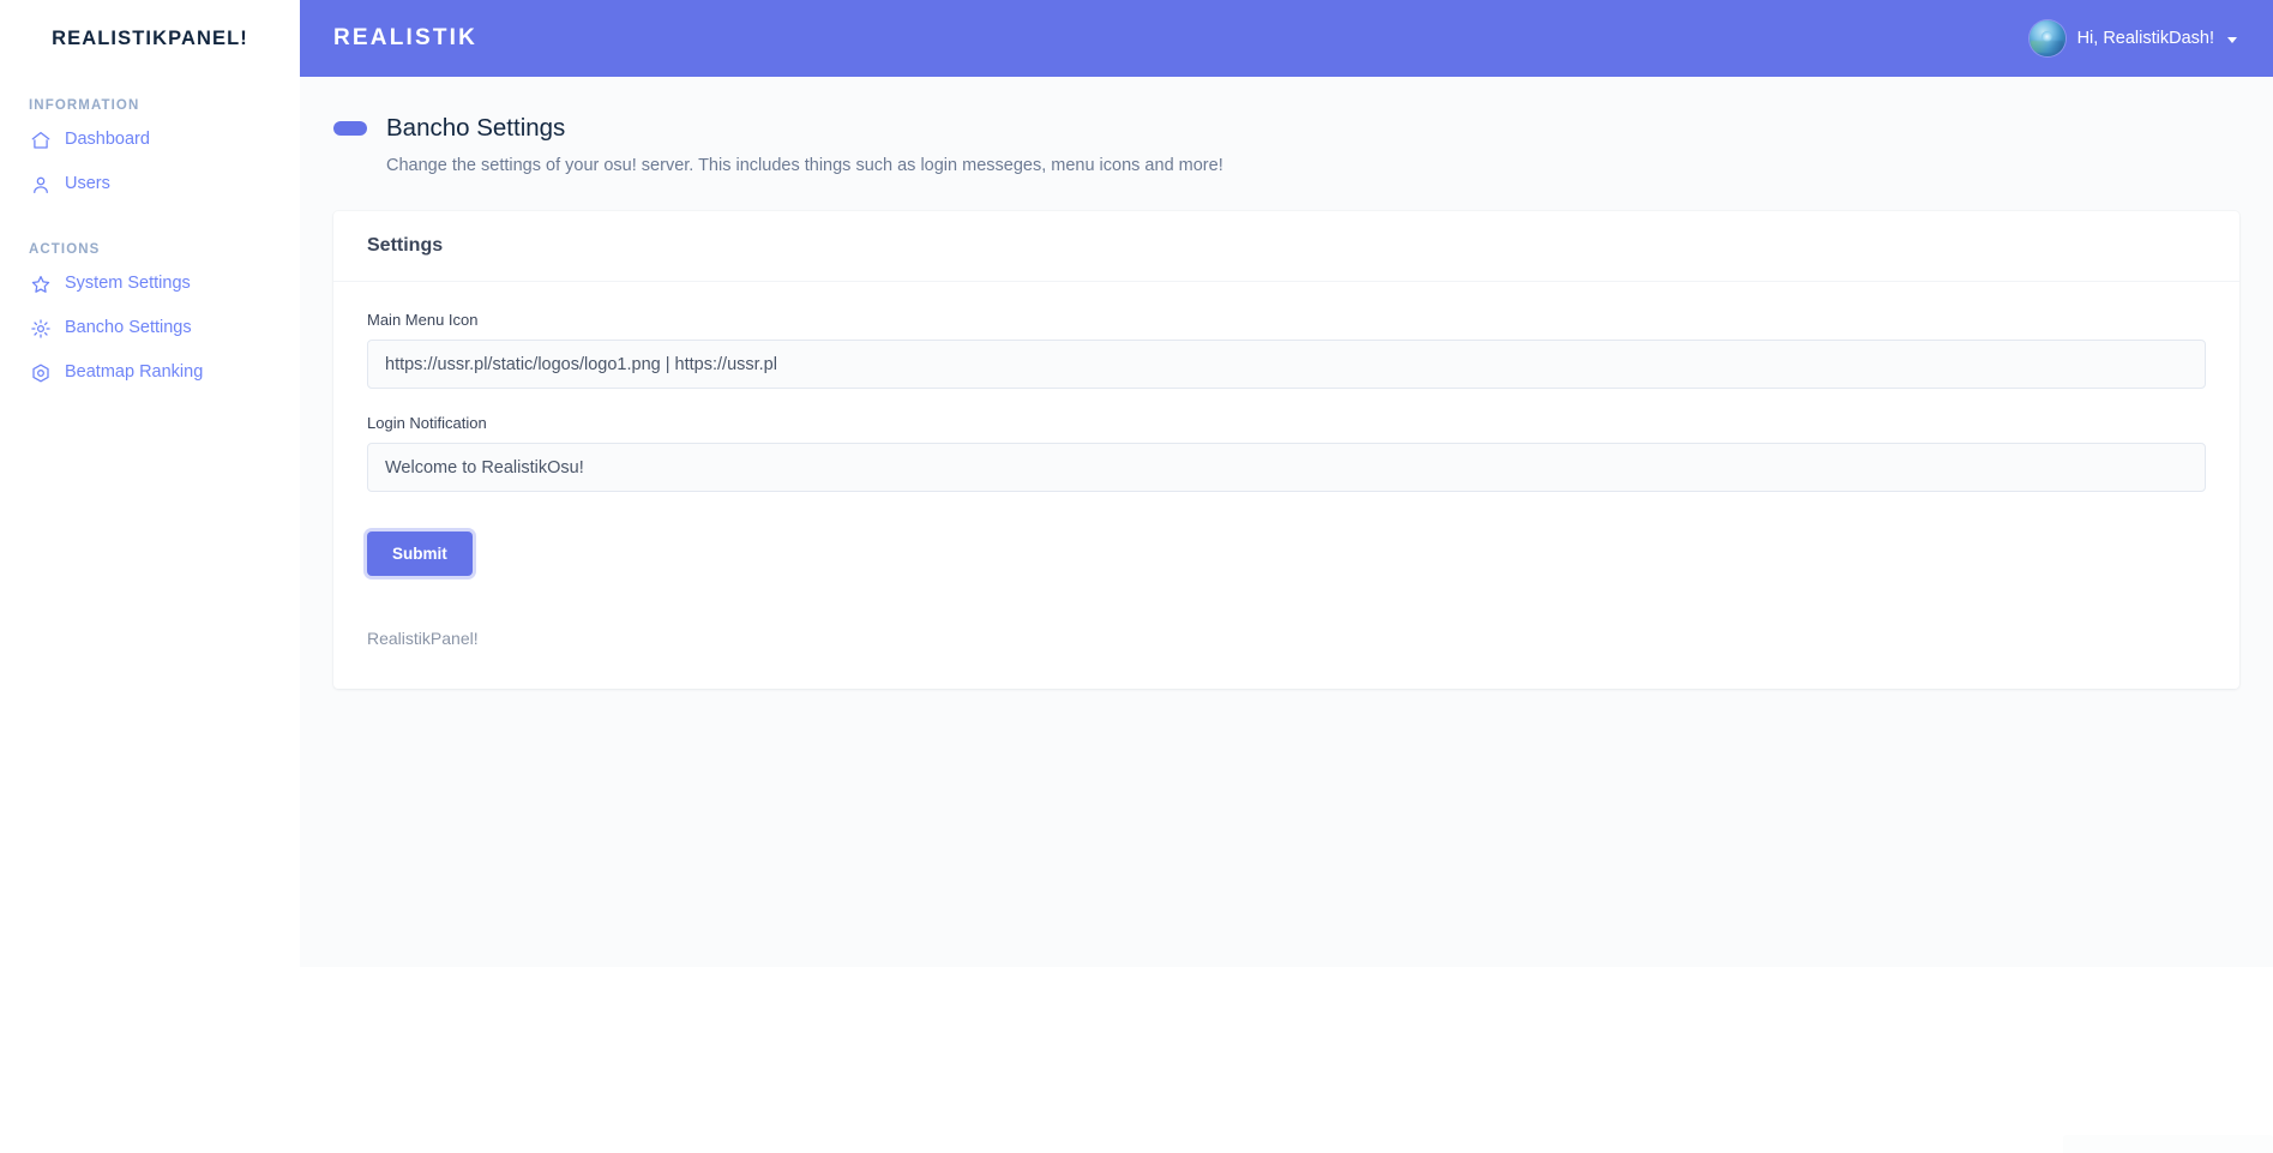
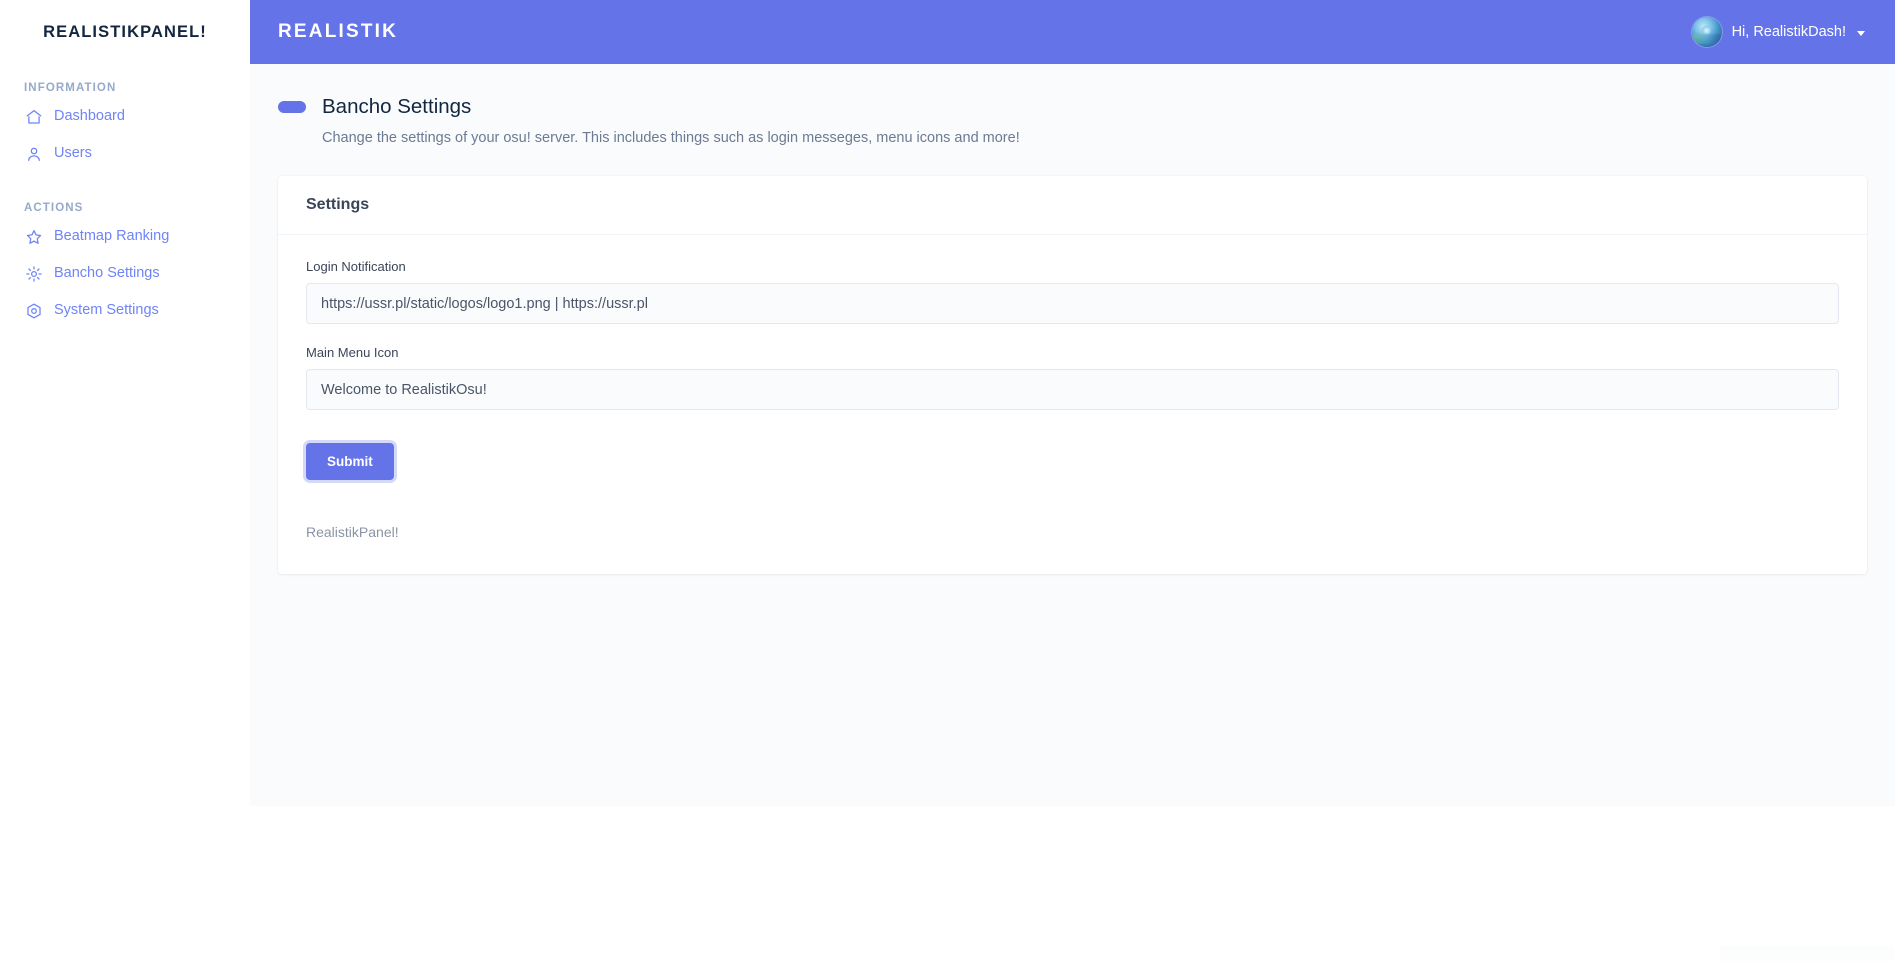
  REALISTIKPANEL!
  INFORMATION
  Dashboard
  Users
  ACTIONS
- System Settings
+ Beatmap Ranking
  Bancho Settings
- Beatmap Ranking
+ System Settings
  REALISTIK
  Hi, RealistikDash!
  Bancho Settings
  Change the settings of your osu! server. This includes things such as login messeges, menu icons and more!
  Settings
- Main Menu Icon
+ Login Notification
  https://ussr.pl/static/logos/logo1.png | https://ussr.pl
- Login Notification
+ Main Menu Icon
  Welcome to RealistikOsu!
  Submit
  RealistikPanel!
